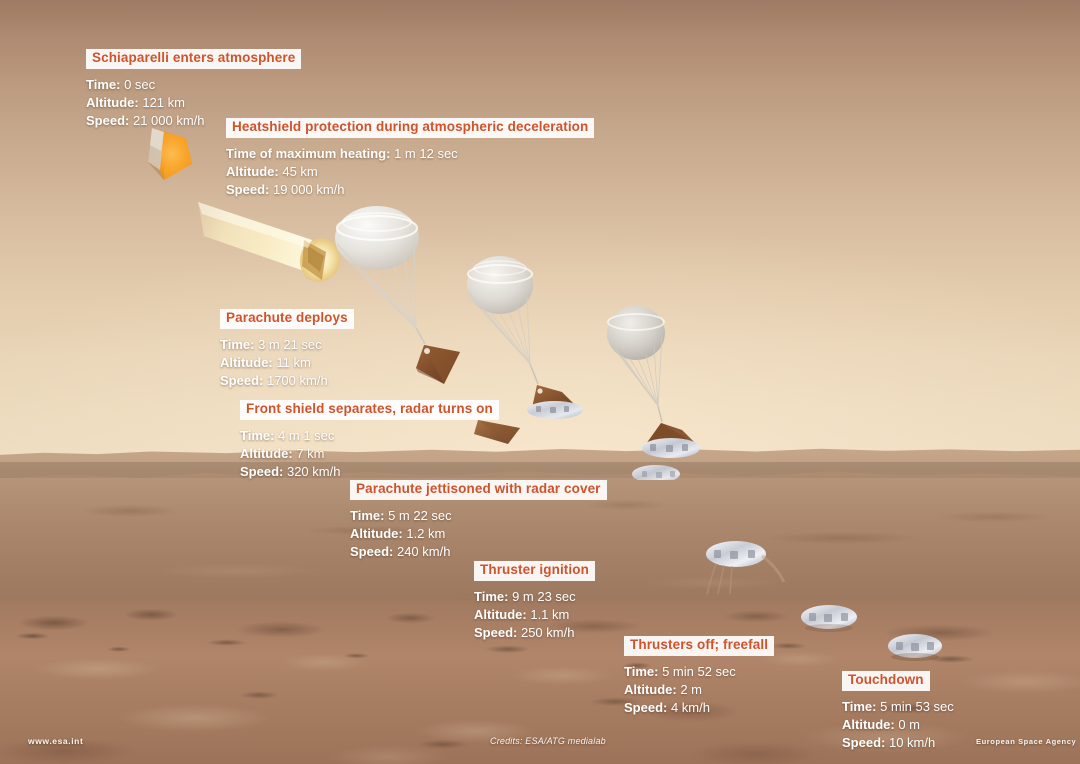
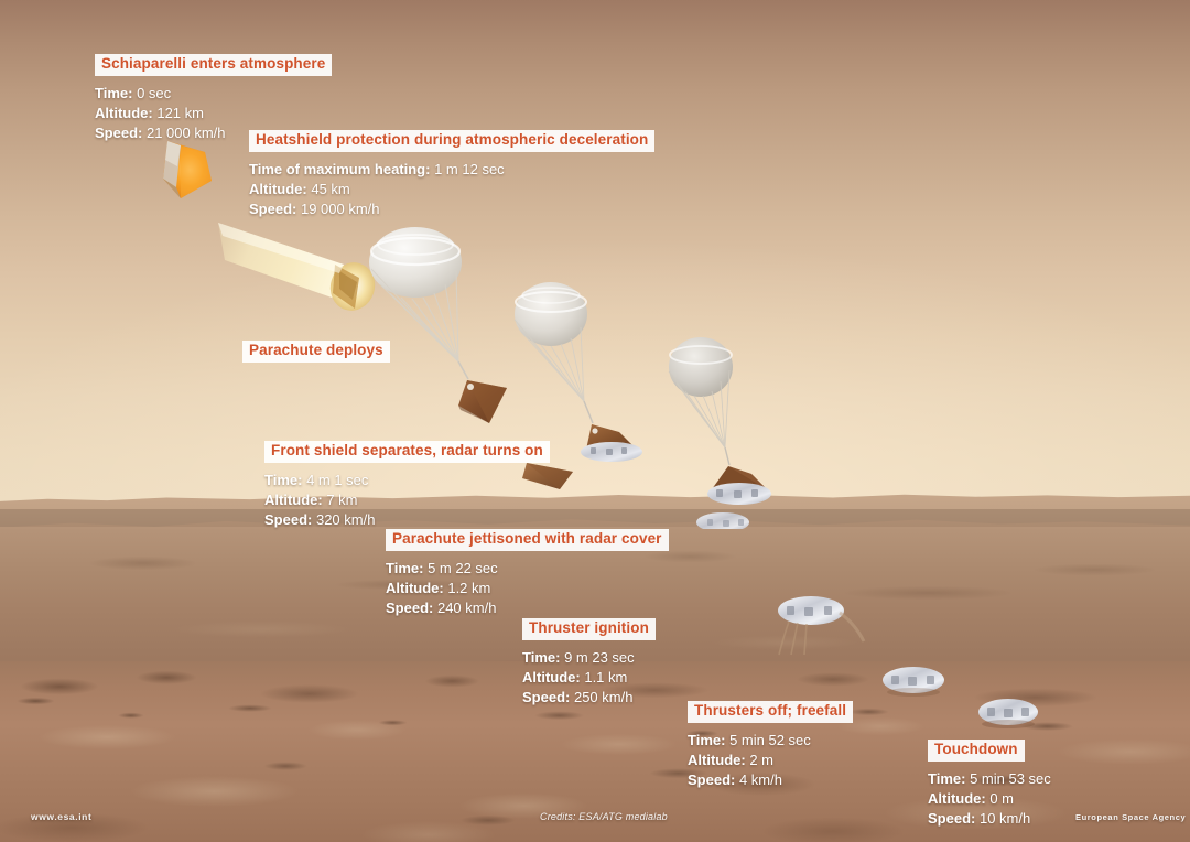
  Schiaparelli enters atmosphere
  Time: 0 sec
  Altitude: 121 km
  Speed: 21 000 km/h
  Heatshield protection during atmospheric deceleration
  Time of maximum heating: 1 m 12 sec
  Altitude: 45 km
  Speed: 19 000 km/h
  Parachute deploys
- Time: 3 m 21 sec
- Altitude: 11 km
- Speed: 1700 km/h
  Front shield separates, radar turns on
  Time: 4 m 1 sec
  Altitude: 7 km
  Speed: 320 km/h
  Parachute jettisoned with radar cover
  Time: 5 m 22 sec
  Altitude: 1.2 km
  Speed: 240 km/h
  Thruster ignition
  Time: 9 m 23 sec
  Altitude: 1.1 km
  Speed: 250 km/h
  Thrusters off; freefall
  Time: 5 min 52 sec
  Altitude: 2 m
  Speed: 4 km/h
  Touchdown
  Time: 5 min 53 sec
  Altitude: 0 m
  Speed: 10 km/h
  www.esa.int
  Credits: ESA/ATG medialab
  European Space Agency
